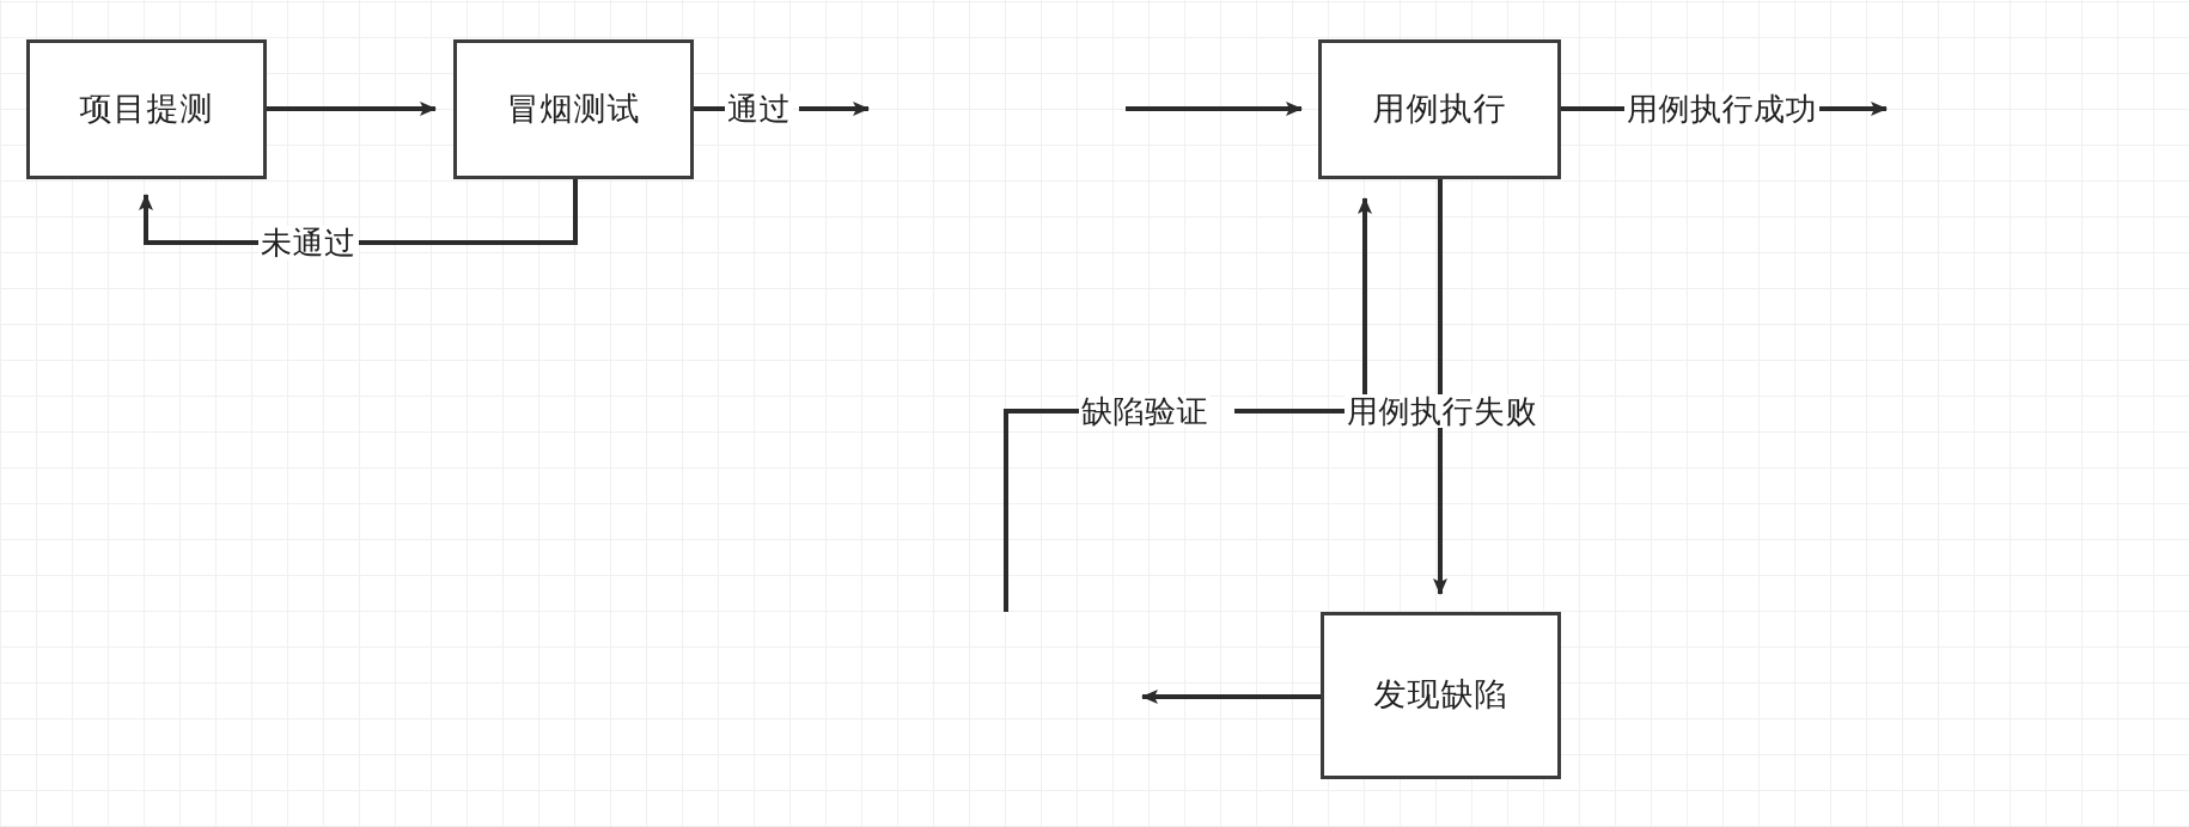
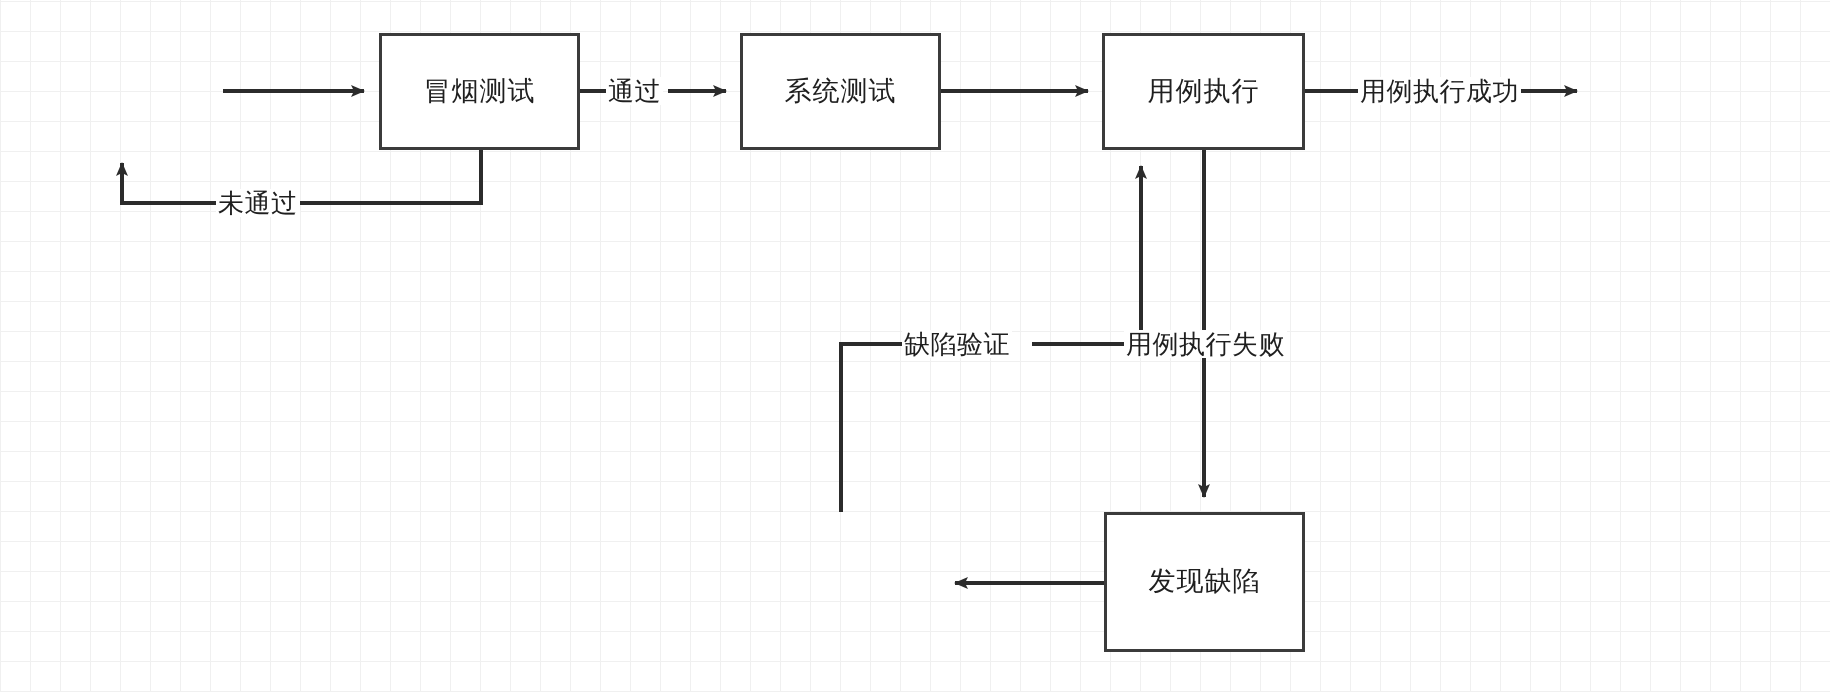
- 项目提测
  冒烟测试
+ 系统测试
  用例执行
  发现缺陷
  通过
  未通过
  用例执行成功
  用例执行失败
  缺陷验证
